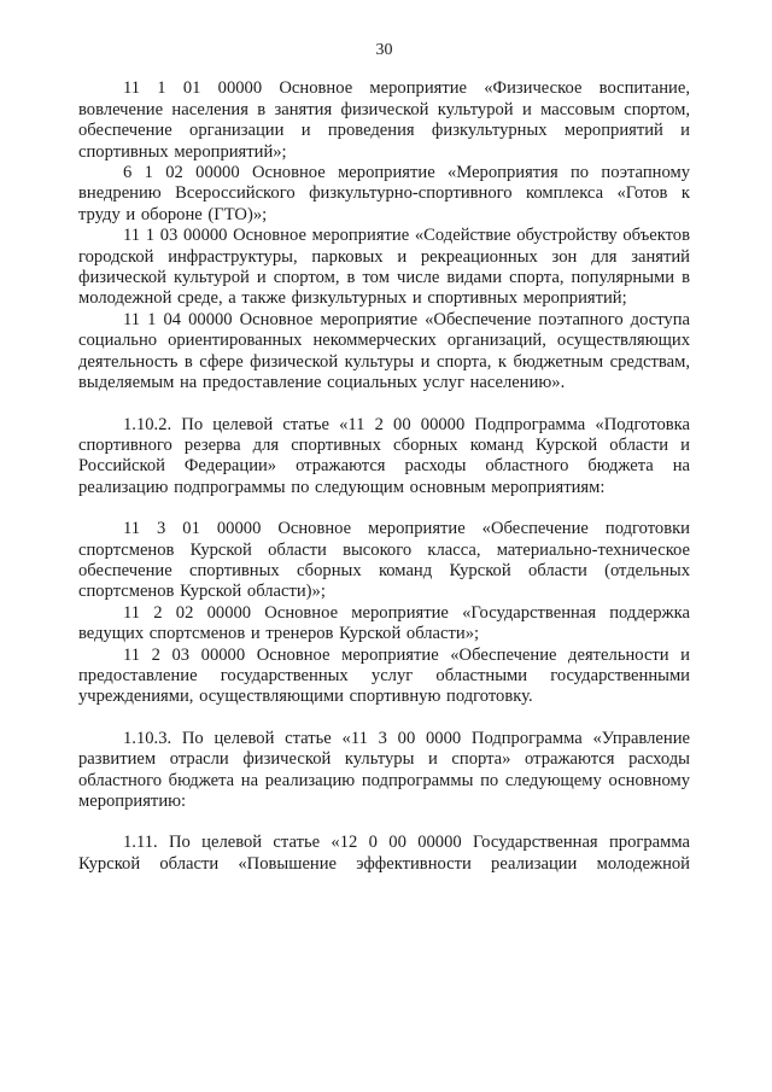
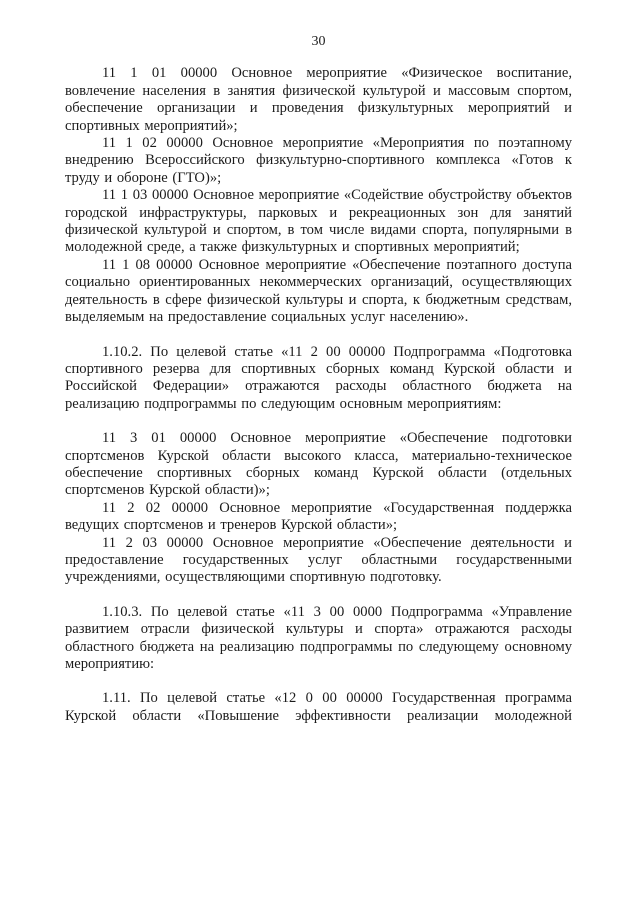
  30
  11 1 01 00000 Основное мероприятие «Физическое воспитание, вовлечение населения в занятия физической культурой и массовым спортом, обеспечение организации и проведения физкультурных мероприятий и спортивных мероприятий»;
- 6 1 02 00000 Основное мероприятие «Мероприятия по поэтапному внедрению Всероссийского физкультурно-спортивного комплекса «Готов к труду и обороне (ГТО)»;
+ 11 1 02 00000 Основное мероприятие «Мероприятия по поэтапному внедрению Всероссийского физкультурно-спортивного комплекса «Готов к труду и обороне (ГТО)»;
  11 1 03 00000 Основное мероприятие «Содействие обустройству объектов городской инфраструктуры, парковых и рекреационных зон для занятий физической культурой и спортом, в том числе видами спорта, популярными в молодежной среде, а также физкультурных и спортивных мероприятий;
- 11 1 04 00000 Основное мероприятие «Обеспечение поэтапного доступа социально ориентированных некоммерческих организаций, осуществляющих деятельность в сфере физической культуры и спорта, к бюджетным средствам, выделяемым на предоставление социальных услуг населению».
+ 11 1 08 00000 Основное мероприятие «Обеспечение поэтапного доступа социально ориентированных некоммерческих организаций, осуществляющих деятельность в сфере физической культуры и спорта, к бюджетным средствам, выделяемым на предоставление социальных услуг населению».
  1.10.2. По целевой статье «11 2 00 00000 Подпрограмма «Подготовка спортивного резерва для спортивных сборных команд Курской области и Российской Федерации» отражаются расходы областного бюджета на реализацию подпрограммы по следующим основным мероприятиям:
  11 3 01 00000 Основное мероприятие «Обеспечение подготовки спортсменов Курской области высокого класса, материально-техническое обеспечение спортивных сборных команд Курской области (отдельных спортсменов Курской области)»;
  11 2 02 00000 Основное мероприятие «Государственная поддержка ведущих спортсменов и тренеров Курской области»;
  11 2 03 00000 Основное мероприятие «Обеспечение деятельности и предоставление государственных услуг областными государственными учреждениями, осуществляющими спортивную подготовку.
  1.10.3. По целевой статье «11 3 00 0000 Подпрограмма «Управление развитием отрасли физической культуры и спорта» отражаются расходы областного бюджета на реализацию подпрограммы по следующему основному мероприятию:
  1.11. По целевой статье «12 0 00 00000 Государственная программа Курской области «Повышение эффективности реализации молодежной
